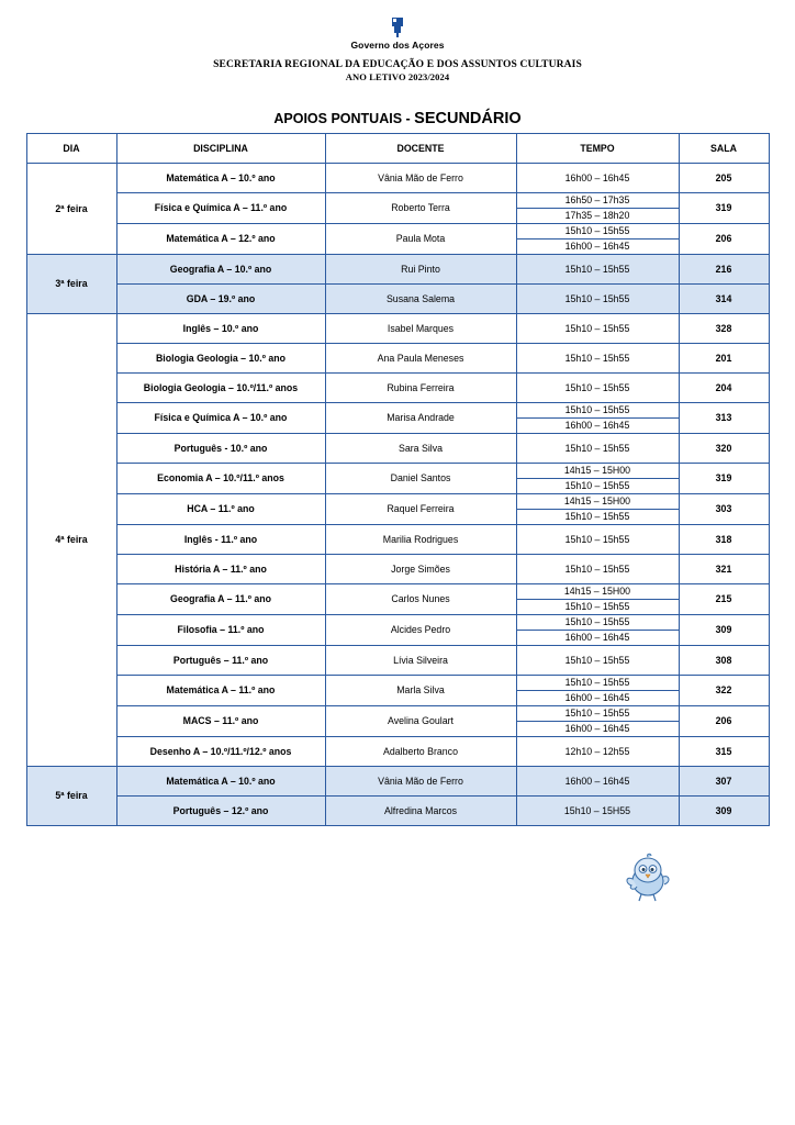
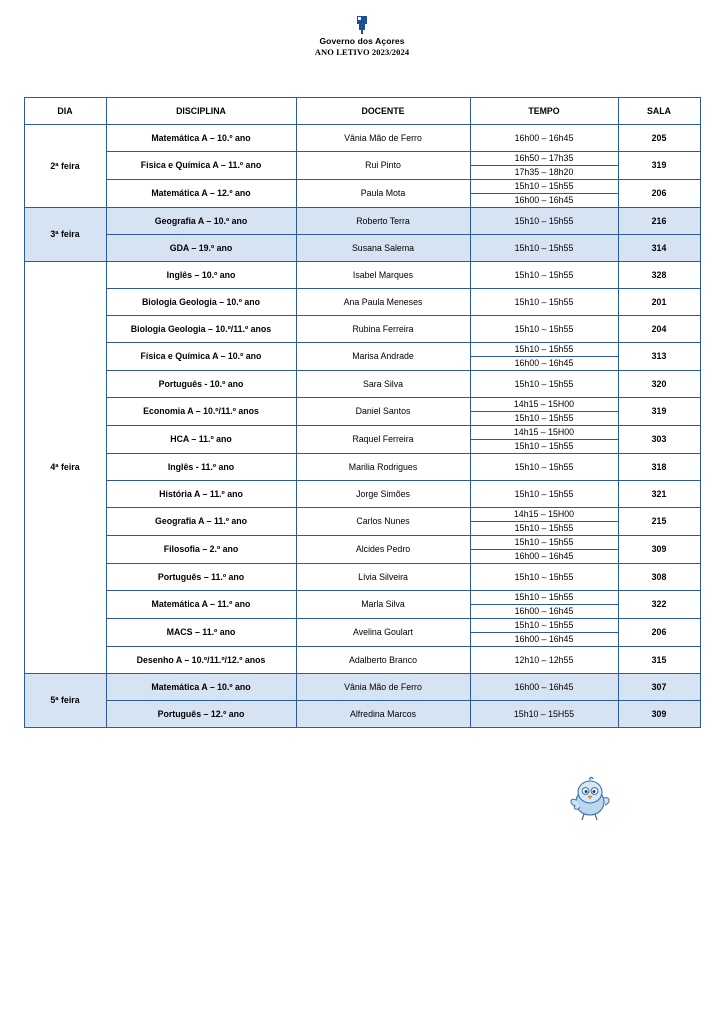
  Governo dos Açores
- SECRETARIA REGIONAL DA EDUCAÇÃO E DOS ASSUNTOS CULTURAIS
  ANO LETIVO 2023/2024
- APOIOS PONTUAIS - SECUNDÁRIO
  DIA	DISCIPLINA	DOCENTE	TEMPO	SALA
  2ª feira	Matemática A – 10.º ano	Vânia Mão de Ferro	16h00 – 16h45	205
- Física e Química A – 11.º ano	Roberto Terra	16h50 – 17h3517h35 – 18h20	319
+ Física e Química A – 11.º ano	Rui Pinto	16h50 – 17h3517h35 – 18h20	319
  Matemática A – 12.º ano	Paula Mota	15h10 – 15h5516h00 – 16h45	206
- 3ª feira	Geografia A – 10.º ano	Rui Pinto	15h10 – 15h55	216
+ 3ª feira	Geografia A – 10.º ano	Roberto Terra	15h10 – 15h55	216
  GDA – 19.º ano	Susana Salema	15h10 – 15h55	314
  4ª feira	Inglês – 10.º ano	Isabel Marques	15h10 – 15h55	328
  Biologia Geologia – 10.º ano	Ana Paula Meneses	15h10 – 15h55	201
  Biologia Geologia – 10.º/11.º anos	Rubina Ferreira	15h10 – 15h55	204
  Física e Química A – 10.º ano	Marisa Andrade	15h10 – 15h5516h00 – 16h45	313
  Português - 10.º ano	Sara Silva	15h10 – 15h55	320
  Economia A – 10.º/11.º anos	Daniel Santos	14h15 – 15H0015h10 – 15h55	319
  HCA – 11.º ano	Raquel Ferreira	14h15 – 15H0015h10 – 15h55	303
  Inglês - 11.º ano	Marilia Rodrigues	15h10 – 15h55	318
  História A – 11.º ano	Jorge Simões	15h10 – 15h55	321
  Geografia A – 11.º ano	Carlos Nunes	14h15 – 15H0015h10 – 15h55	215
- Filosofia – 11.º ano	Alcides Pedro	15h10 – 15h5516h00 – 16h45	309
+ Filosofia – 2.º ano	Alcides Pedro	15h10 – 15h5516h00 – 16h45	309
  Português – 11.º ano	Lívia Silveira	15h10 – 15h55	308
  Matemática A – 11.º ano	Marla Silva	15h10 – 15h5516h00 – 16h45	322
  MACS – 11.º ano	Avelina Goulart	15h10 – 15h5516h00 – 16h45	206
  Desenho A – 10.º/11.º/12.º anos	Adalberto Branco	12h10 – 12h55	315
  5ª feira	Matemática A – 10.º ano	Vânia Mão de Ferro	16h00 – 16h45	307
  Português – 12.º ano	Alfredina Marcos	15h10 – 15H55	309
